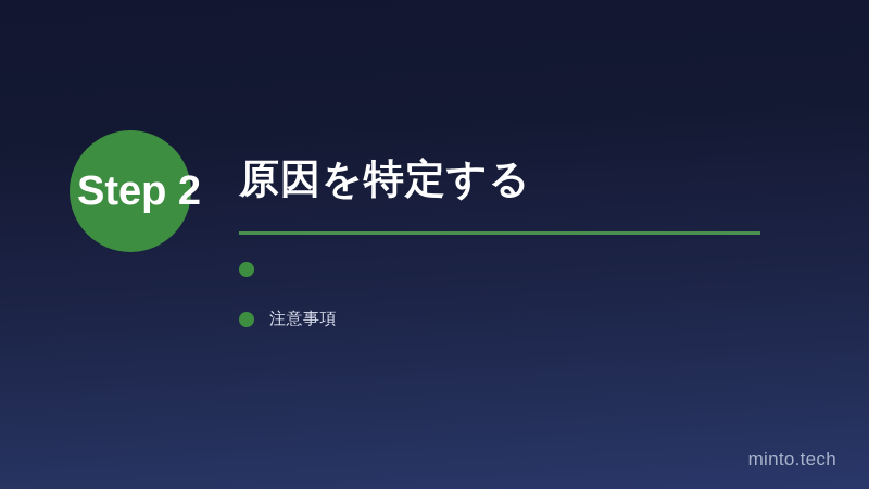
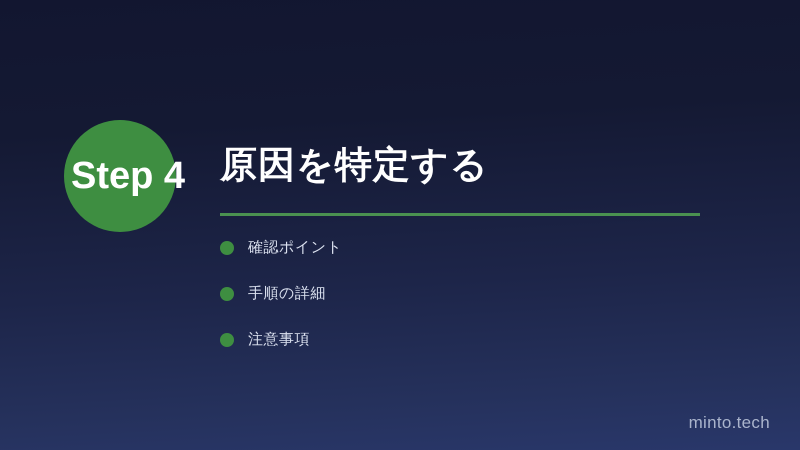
- Step 2
+ Step 4
  原因を特定する
+ 確認ポイント
+ 手順の詳細
  注意事項
  minto.tech
